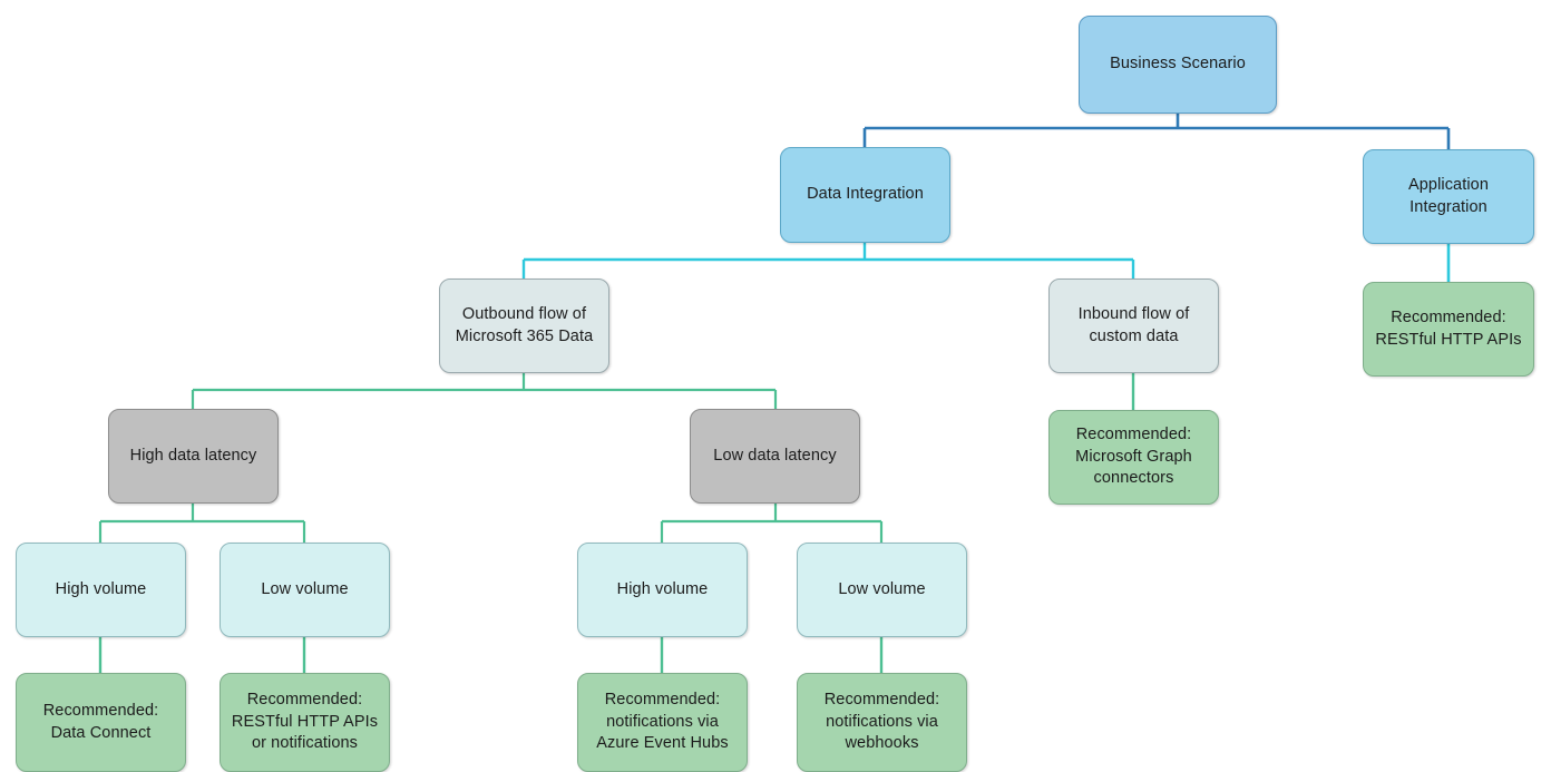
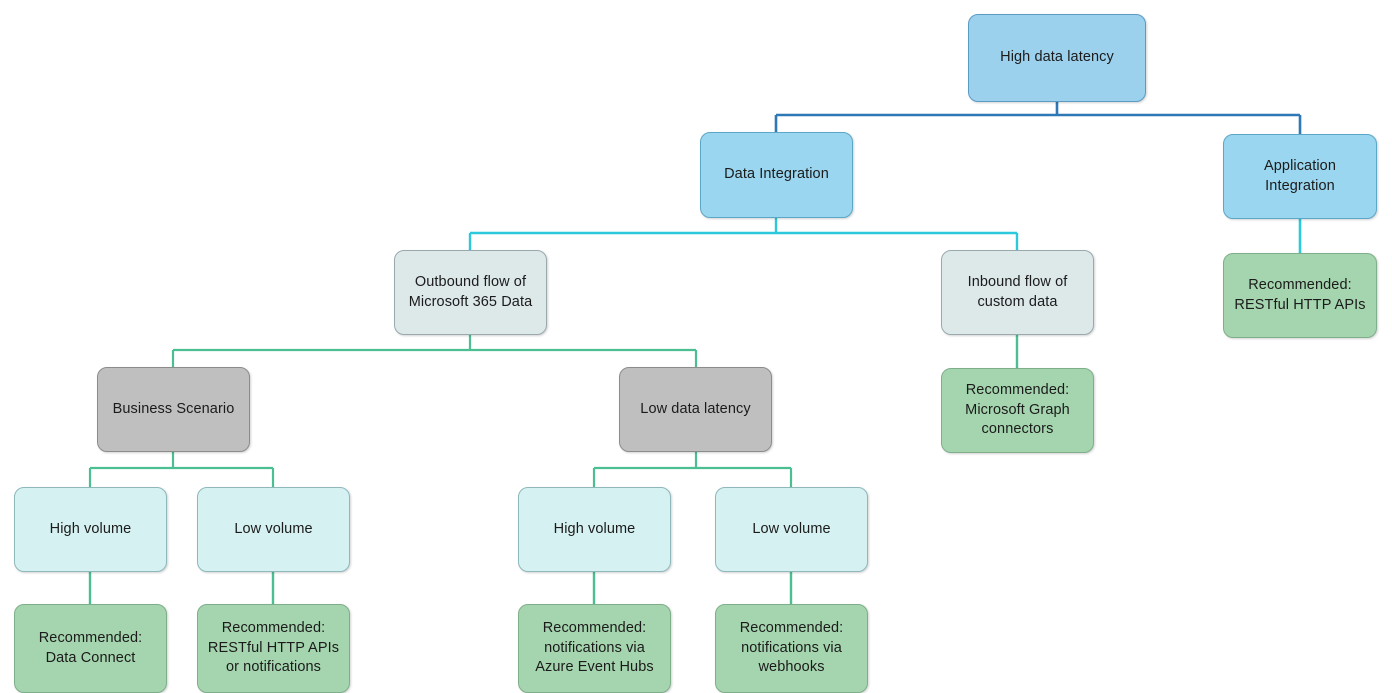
- Business Scenario
+ High data latency
  Data Integration
  Application
  Integration
  Recommended:
  RESTful HTTP APIs
  Outbound flow of
  Microsoft 365 Data
  Inbound flow of
  custom data
  Recommended:
  Microsoft Graph
  connectors
- High data latency
+ Business Scenario
  Low data latency
  High volume
  Low volume
  High volume
  Low volume
  Recommended:
  Data Connect
  Recommended:
  RESTful HTTP APIs
  or notifications
  Recommended:
  notifications via
  Azure Event Hubs
  Recommended:
  notifications via
  webhooks
